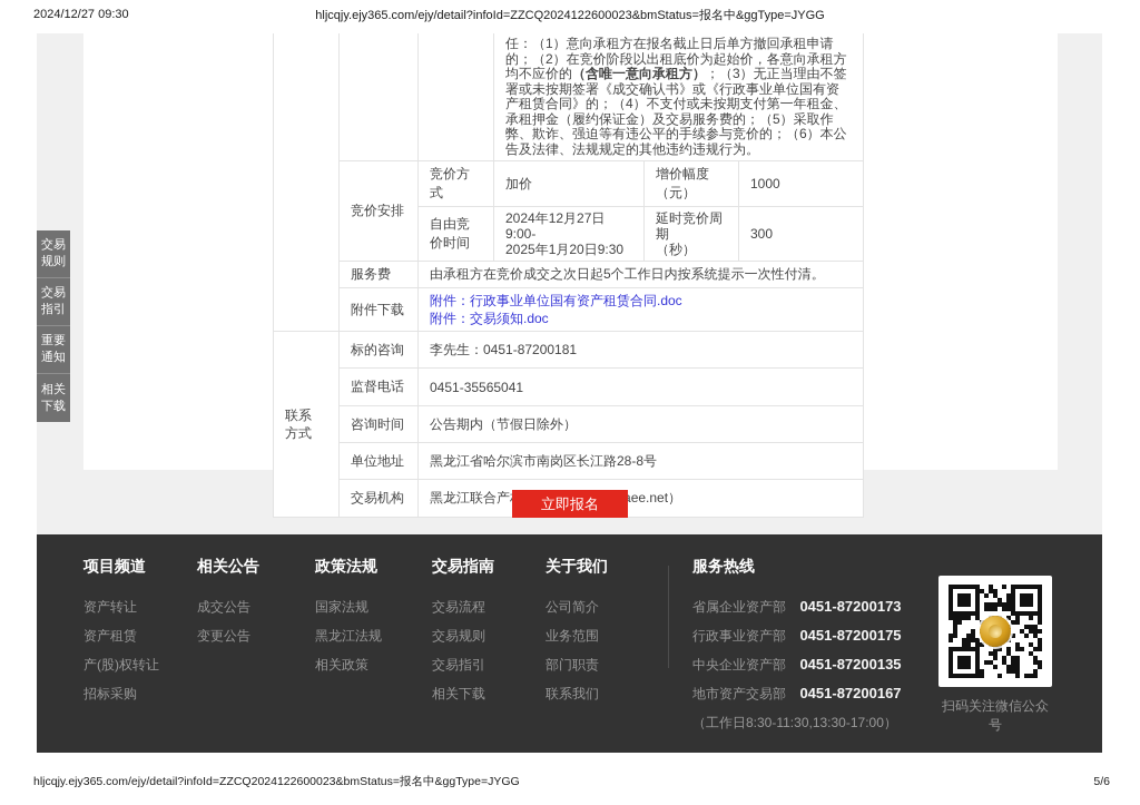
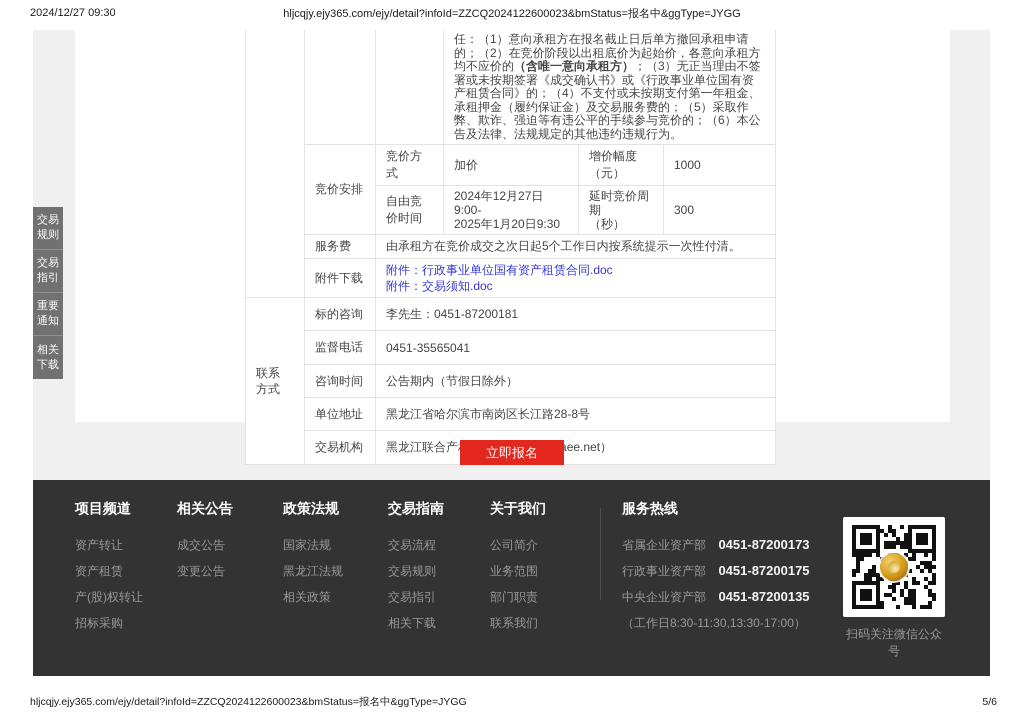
  2024/12/27 09:30
  hljcqjy.ejy365.com/ejy/detail?infoId=ZZCQ2024122600023&bmStatus=报名中&ggType=JYGG
  交易
  规则
  交易
  指引
  重要
  通知
  相关
  下载
  			任：（1）意向承租方在报名截止日后单方撤回承租申请的；（2）在竞价阶段以出租底价为起始价，各意向承租方均不应价的（含唯一意向承租方）；（3）无正当理由不签署或未按期签署《成交确认书》或《行政事业单位国有资产租赁合同》的；（4）不支付或未按期支付第一年租金、承租押金（履约保证金）及交易服务费的；（5）采取作弊、欺诈、强迫等有违公平的手续参与竞价的；（6）本公告及法律、法规规定的其他违约违规行为。
  竞价安排	竞价方式	加价	增价幅度（元）	1000
  自由竞价时间	2024年12月27日9:00- 2025年1月20日9:30	延时竞价周期 （秒）	300
  服务费	由承租方在竞价成交之次日起5个工作日内按系统提示一次性付清。
  附件下载	附件：行政事业单位国有资产租赁合同.doc 附件：交易须知.doc
  联系 方式	标的咨询	李先生：0451-87200181
  监督电话	0451-35565041
  咨询时间	公告期内（节假日除外）
  单位地址	黑龙江省哈尔滨市南岗区长江路28-8号
  立即报名
  项目频道
  资产转让
  资产租赁
  产(股)权转让
  招标采购
  相关公告
  成交公告
  变更公告
  政策法规
  国家法规
  黑龙江法规
  相关政策
  交易指南
  交易流程
  交易规则
  交易指引
  相关下载
  关于我们
  公司简介
  业务范围
  部门职责
  联系我们
  服务热线
  省属企业资产部 0451-87200173
  行政事业资产部 0451-87200175
  中央企业资产部 0451-87200135
- 地市资产交易部 0451-87200167
  （工作日8:30-11:30,13:30-17:00）
  扫码关注微信公众号
  hljcqjy.ejy365.com/ejy/detail?infoId=ZZCQ2024122600023&bmStatus=报名中&ggType=JYGG
  5/6
